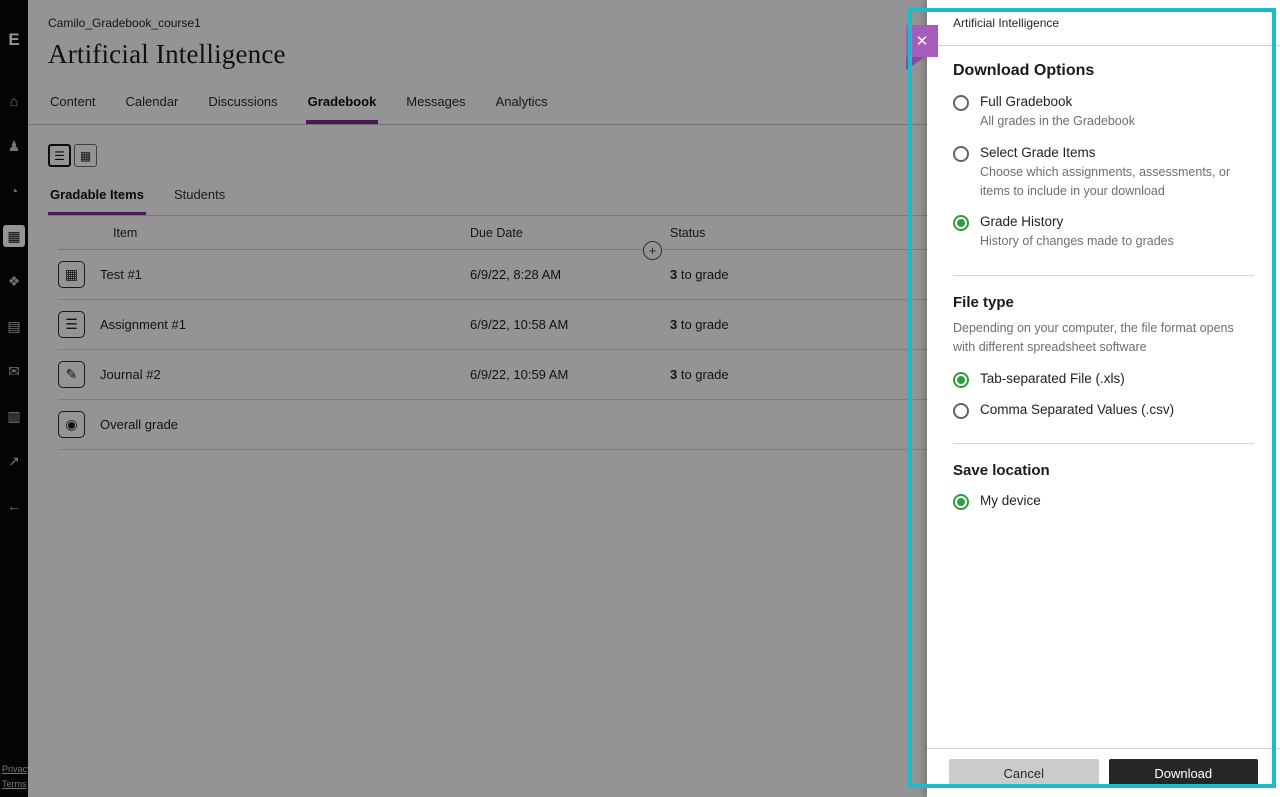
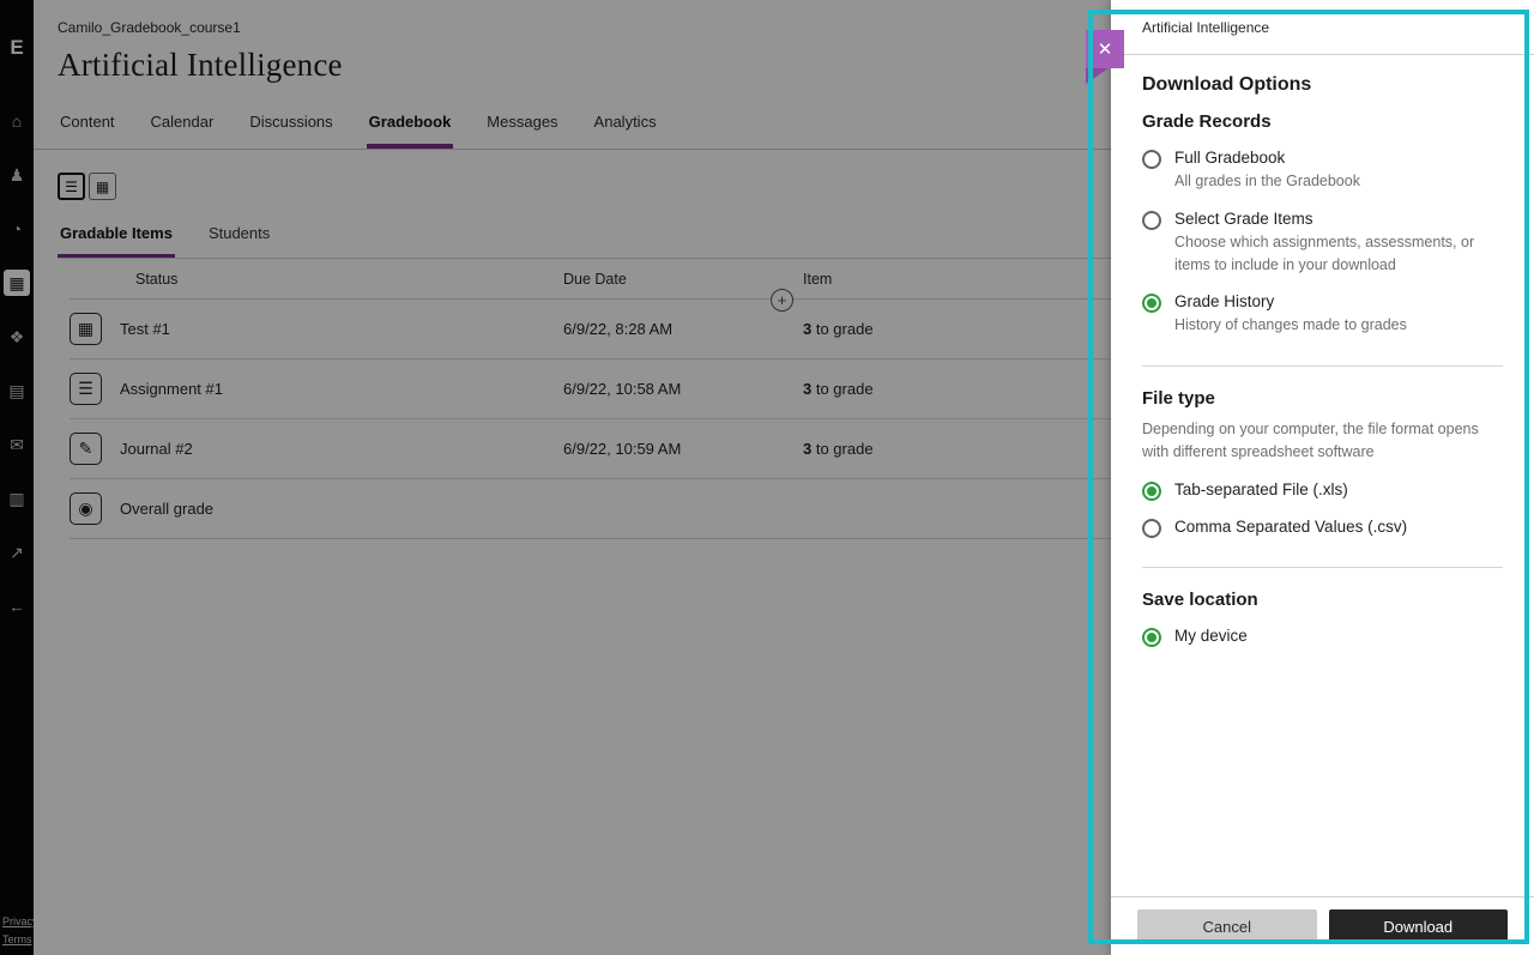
  E
  ⌂
  ♟
  ◔
  ▦
  ❖
  ▤
  ✉
  ▥
  ↗
  ←
  Privac
  Terms
  Camilo_Gradebook_course1
  Artificial Intelligence
  Content
  Calendar
  Discussions
  Gradebook
  Messages
  Analytics
  ☰
  ▦
  Gradable Items
  Students
- Item
+ Status
  Due Date
- Status
+ Item
  +
  ▦
  Test #1
  6/9/22, 8:28 AM
  3 to grade
  ☰
  Assignment #1
  6/9/22, 10:58 AM
  3 to grade
  ✎
  Journal #2
  6/9/22, 10:59 AM
  3 to grade
  ◉
  Overall grade
  Artificial Intelligence
  Download Options
+ Grade Records
  Full Gradebook
  All grades in the Gradebook
  Select Grade Items
  Choose which assignments, assessments, or items to include in your download
  Grade History
  History of changes made to grades
  File type
  Depending on your computer, the file format opens with different spreadsheet software
  Tab-separated File (.xls)
  Comma Separated Values (.csv)
  Save location
  My device
  Cancel
  Download
  ✕
